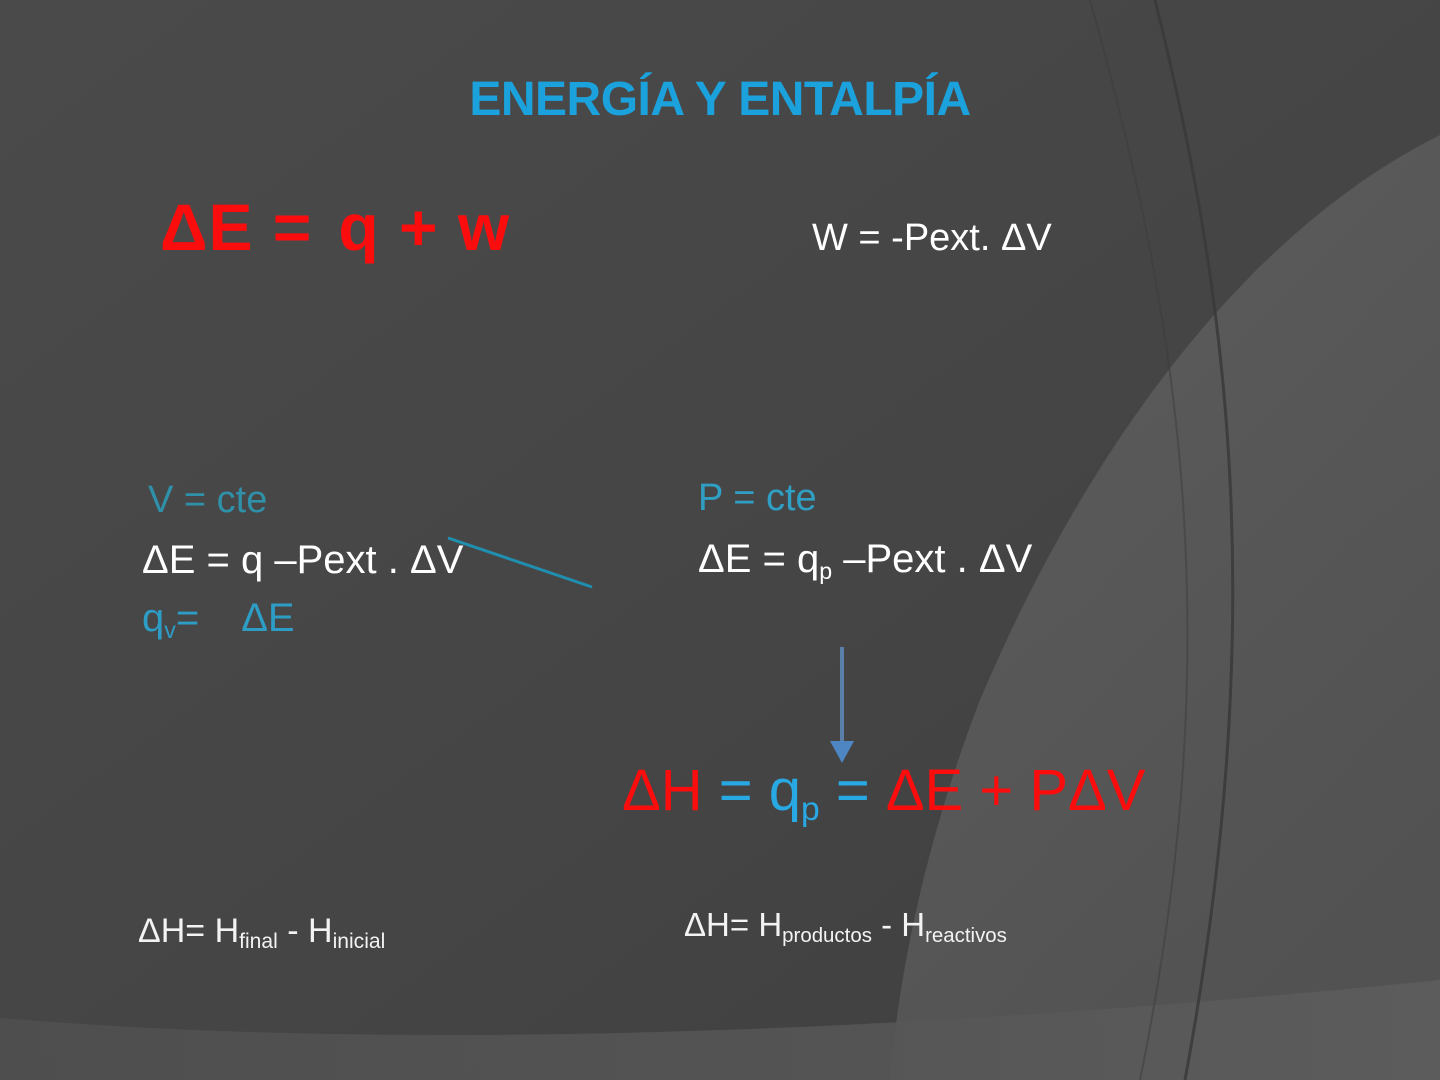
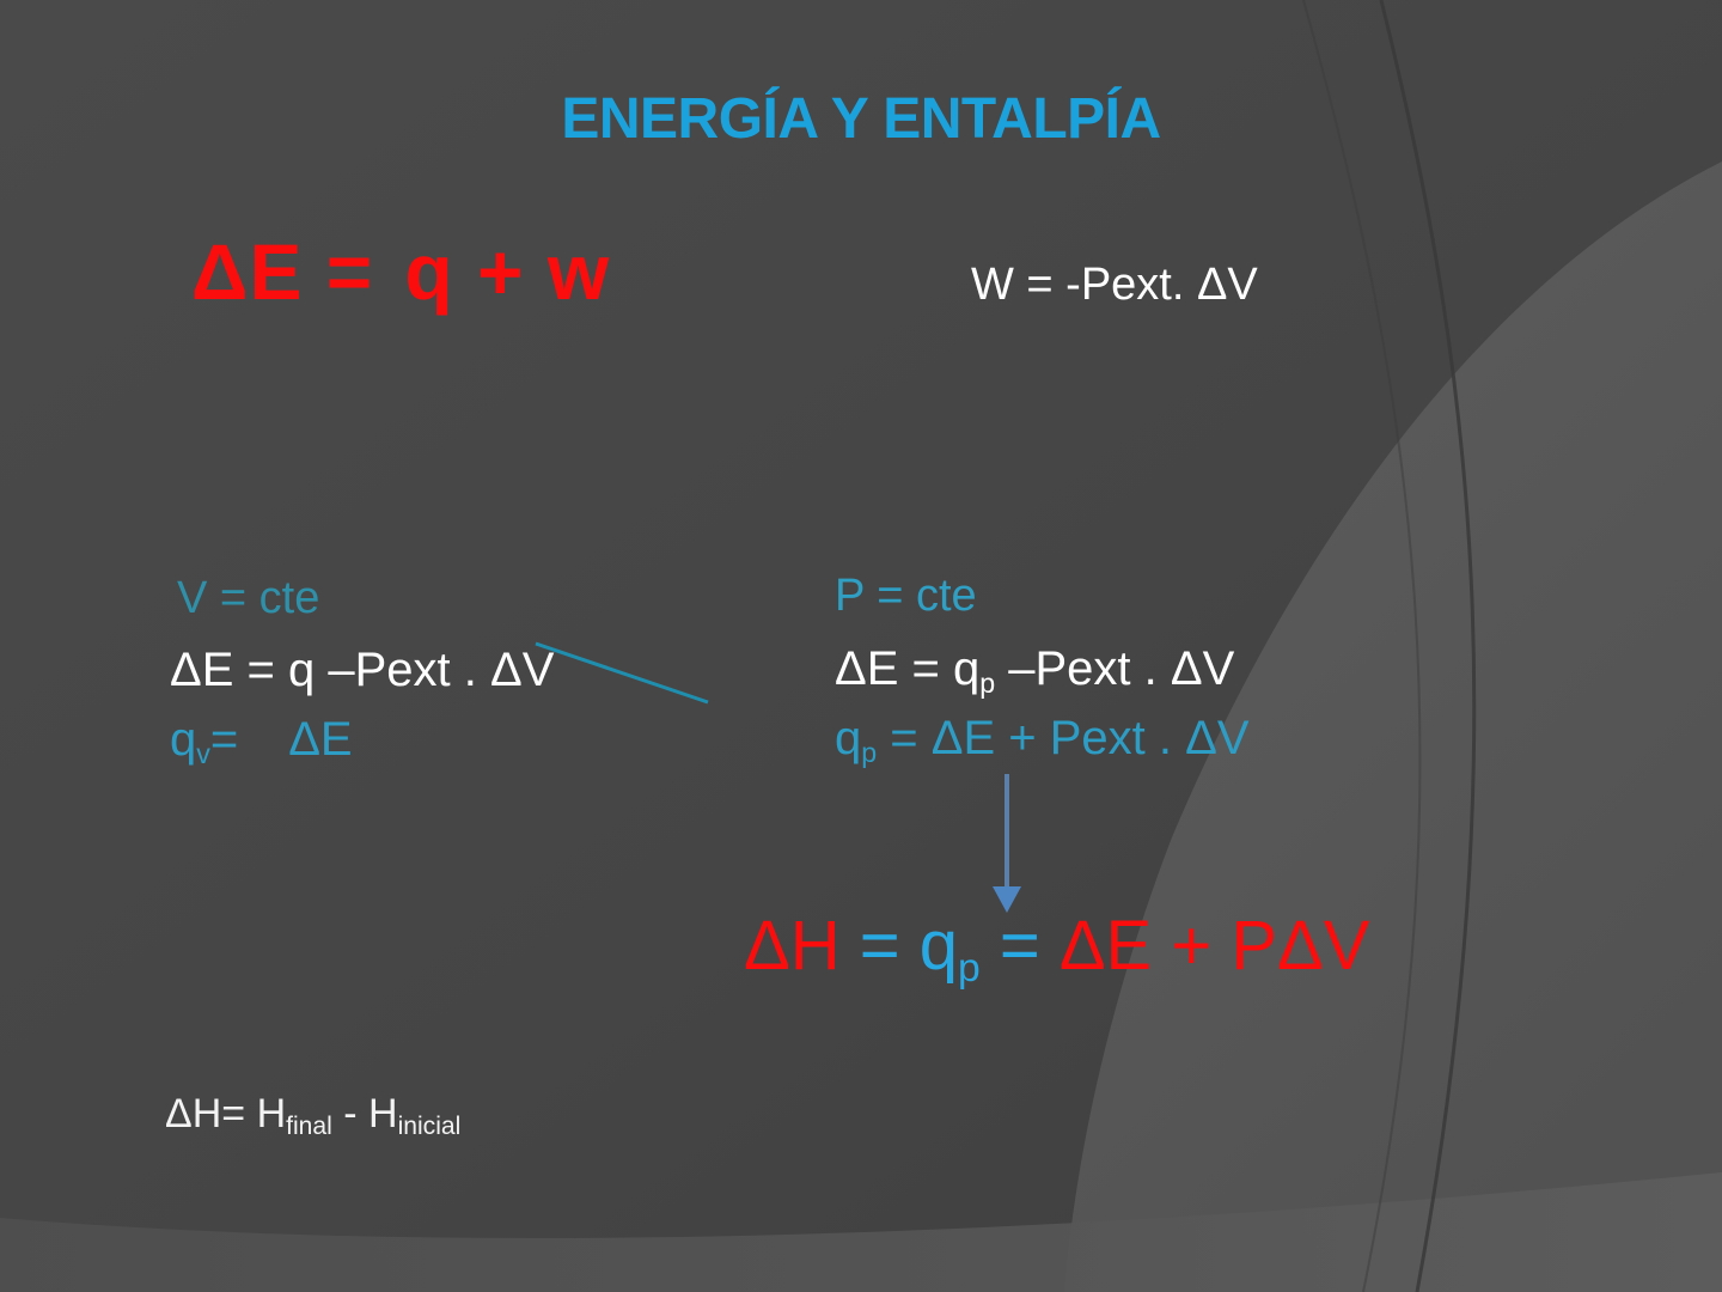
  ENERGÍA Y ENTALPÍA
  ΔE = q + w
  W = -Pext. ΔV
  V = cte
  ΔE = q –Pext . ΔV
  qv= ΔE
  P = cte
  ΔE = qp –Pext . ΔV
+ qp = ΔE + Pext . ΔV
  ΔH = qp = ΔE + PΔV
  ΔH= Hfinal - Hinicial
- ΔH= Hproductos - Hreactivos
